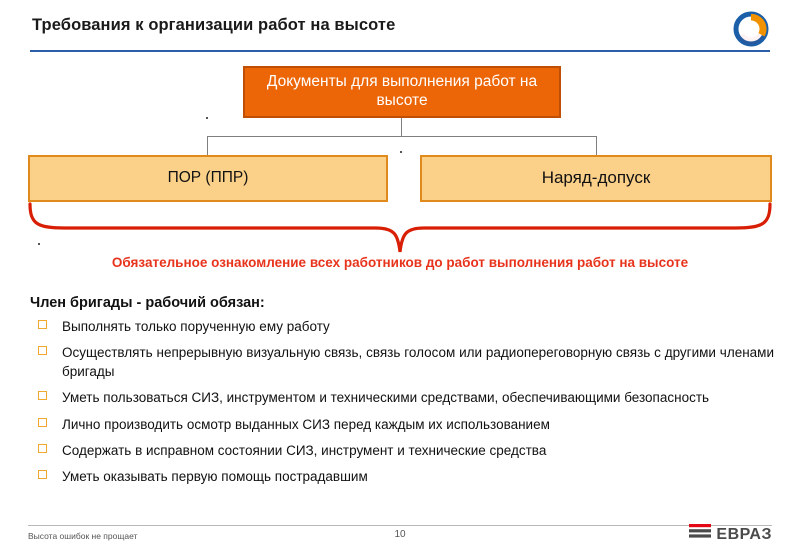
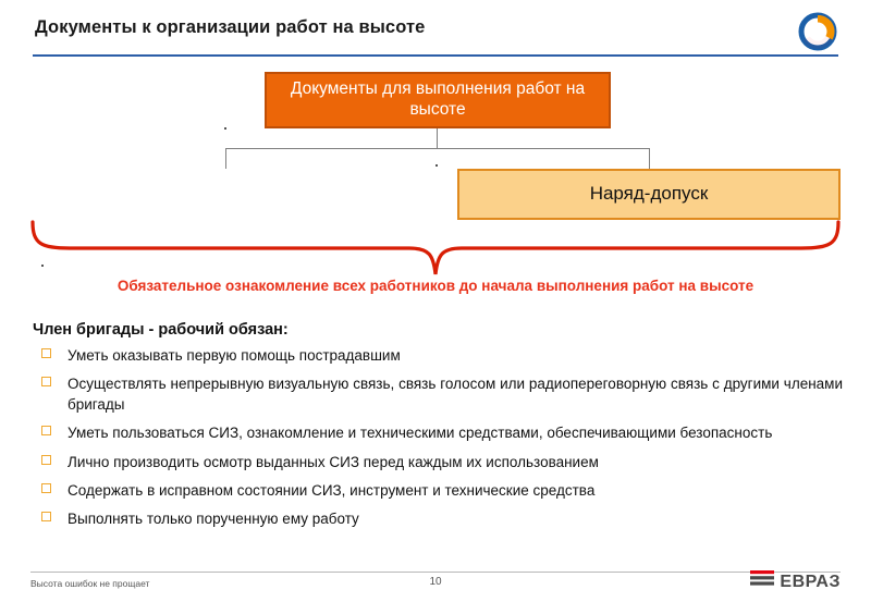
- Требования к организации работ на высоте
+ Документы к организации работ на высоте
  Документы для выполнения работ на высоте
- ПОР (ППР)
  Наряд-допуск
- Обязательное ознакомление всех работников до работ выполнения работ на высоте
+ Обязательное ознакомление всех работников до начала выполнения работ на высоте
  Член бригады - рабочий обязан:
- Выполнять только порученную ему работу
+ Уметь оказывать первую помощь пострадавшим
  Осуществлять непрерывную визуальную связь, связь голосом или радиопереговорную связь с другими членами бригады
- Уметь пользоваться СИЗ, инструментом и техническими средствами, обеспечивающими безопасность
+ Уметь пользоваться СИЗ, ознакомление и техническими средствами, обеспечивающими безопасность
  Лично производить осмотр выданных СИЗ перед каждым их использованием
  Содержать в исправном состоянии СИЗ, инструмент и технические средства
- Уметь оказывать первую помощь пострадавшим
+ Выполнять только порученную ему работу
  Высота ошибок не прощает
  10
  ЕВРАЗ
